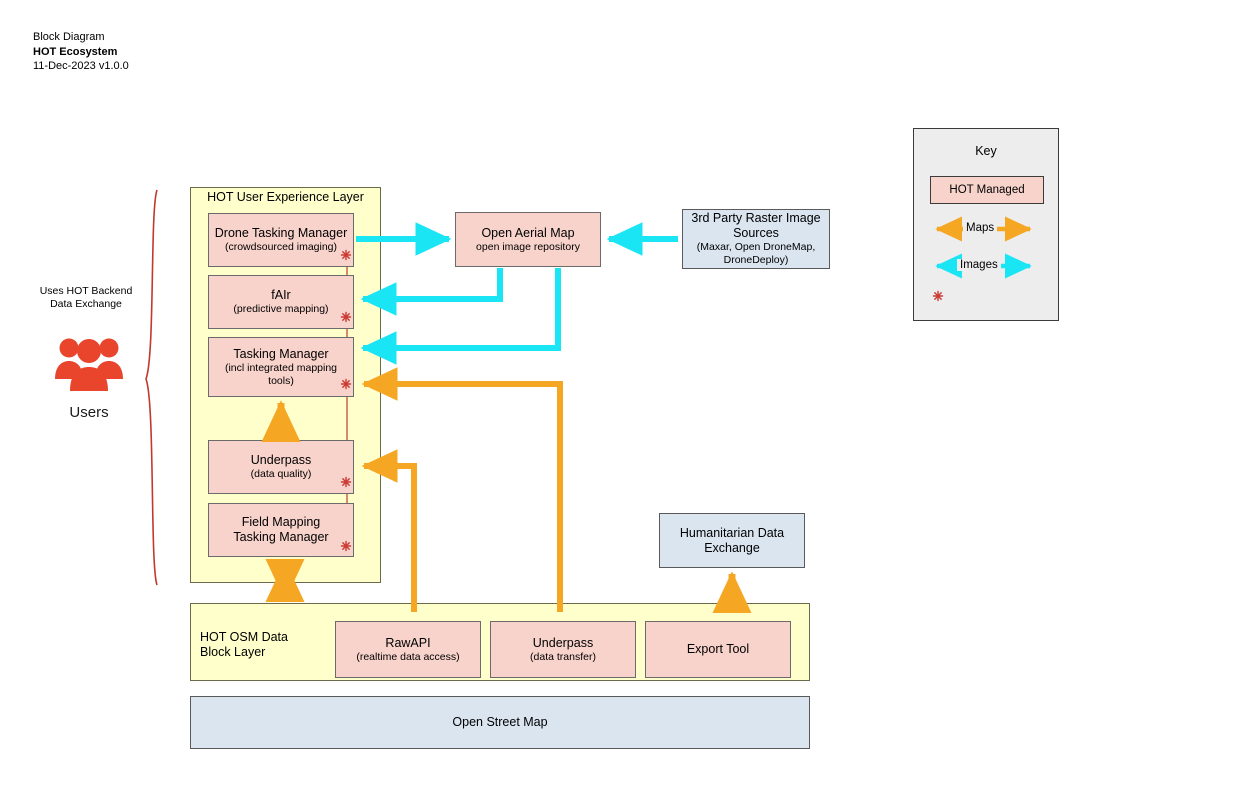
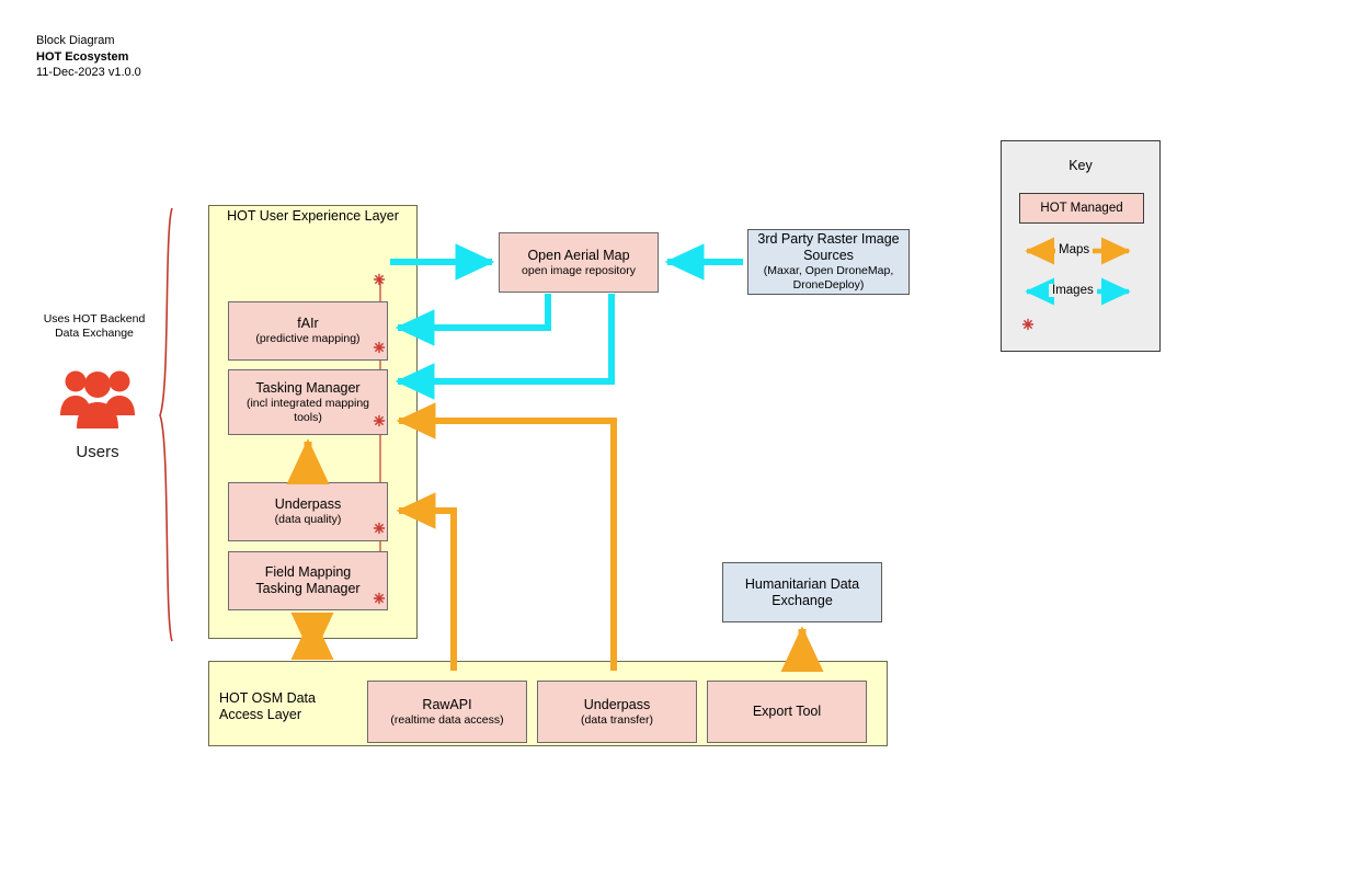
  Block Diagram
  HOT Ecosystem
  11-Dec-2023 v1.0.0
  Users
  HOT User Experience Layer
- Drone Tasking Manager
- (crowdsourced imaging)
  fAIr
  (predictive mapping)
  Tasking Manager
  (incl integrated mapping tools)
  Underpass
  (data quality)
  Field Mapping Tasking Manager
  Open Aerial Map
  open image repository
  3rd Party Raster Image Sources
  (Maxar, Open DroneMap, DroneDeploy)
  Humanitarian Data Exchange
- HOT OSM Data Block Layer
+ HOT OSM Data Access Layer
  RawAPI
  (realtime data access)
  Underpass
  (data transfer)
  Export Tool
- Open Street Map
  Key
  HOT Managed
  Maps
  Images
  Uses HOT Backend Data Exchange
